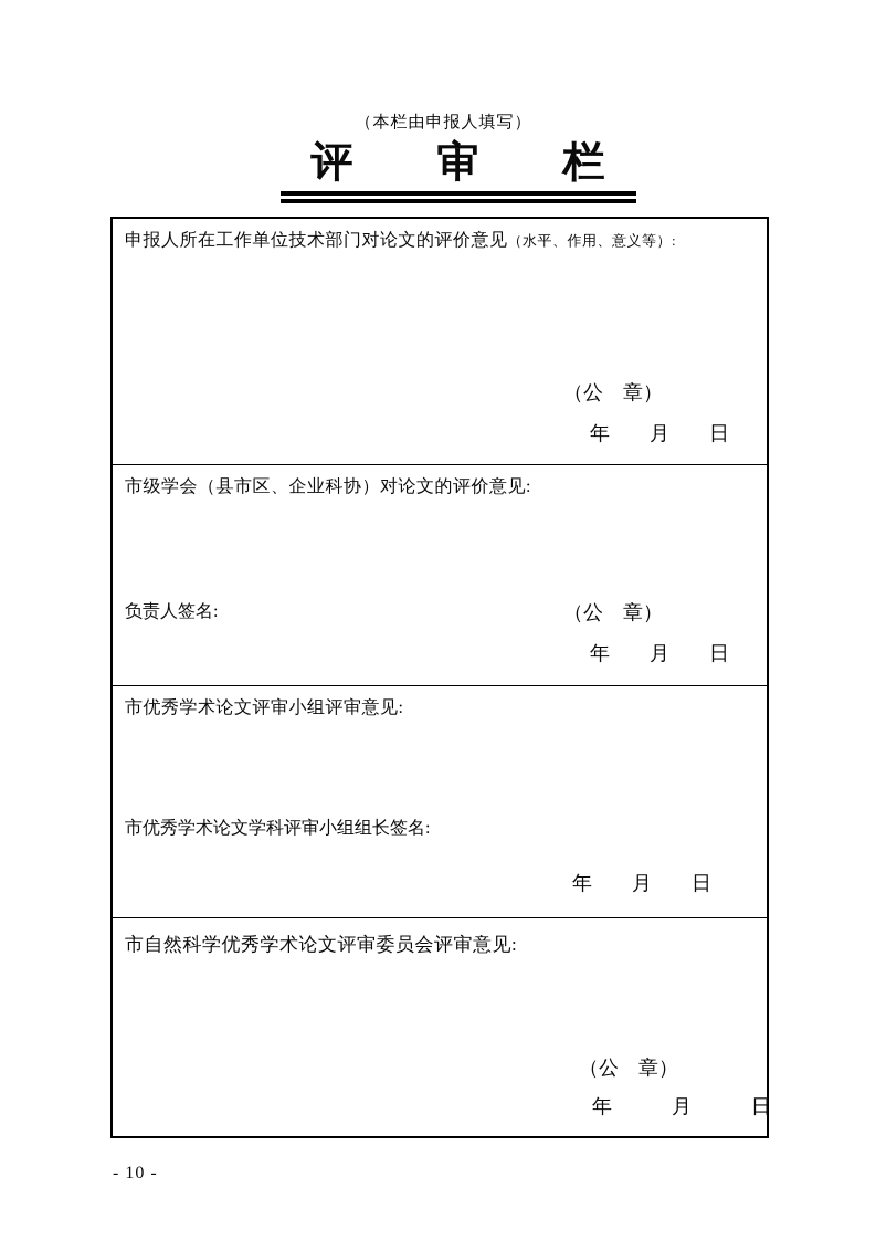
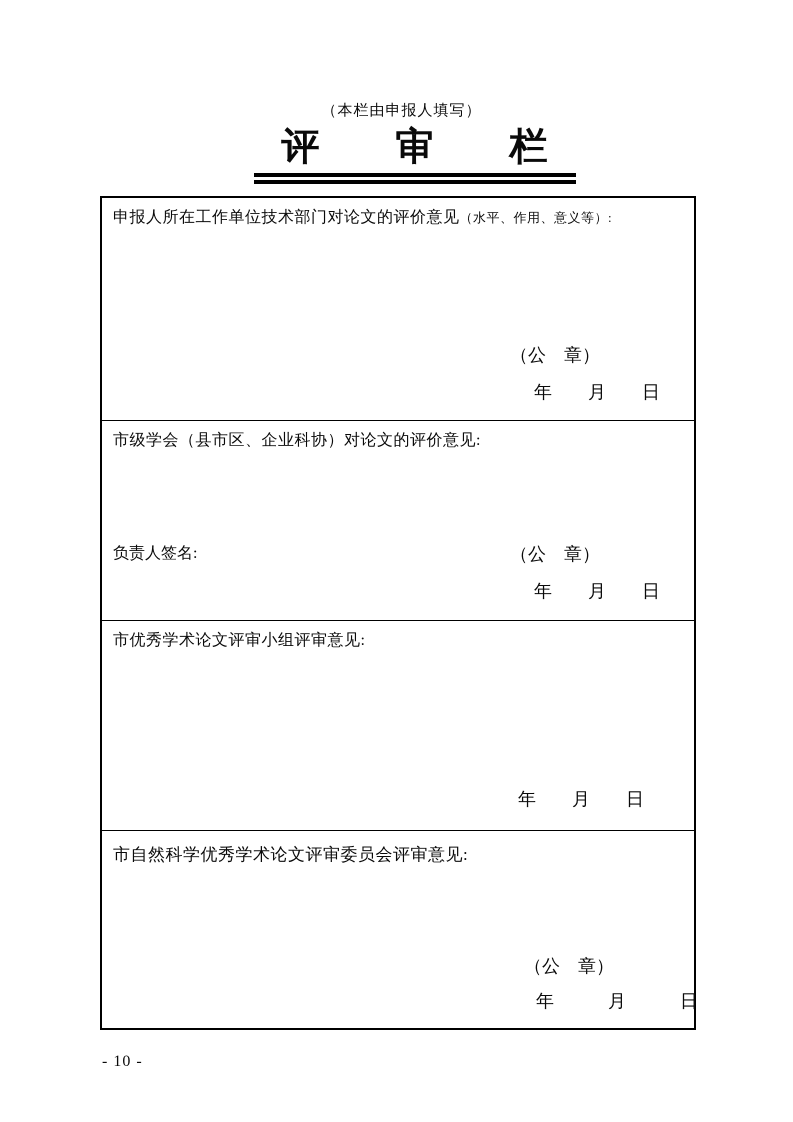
  （本栏由申报人填写）
  评 审 栏
  申报人所在工作单位技术部门对论文的评价意见（水平、作用、意义等）:
  （公 章）
  年 月 日
  市级学会（县市区、企业科协）对论文的评价意见:
  负责人签名:
  （公 章）
  年 月 日
  市优秀学术论文评审小组评审意见:
- 市优秀学术论文学科评审小组组长签名:
  年 月 日
  市自然科学优秀学术论文评审委员会评审意见:
  （公 章）
  年 月 日
  - 10 -
